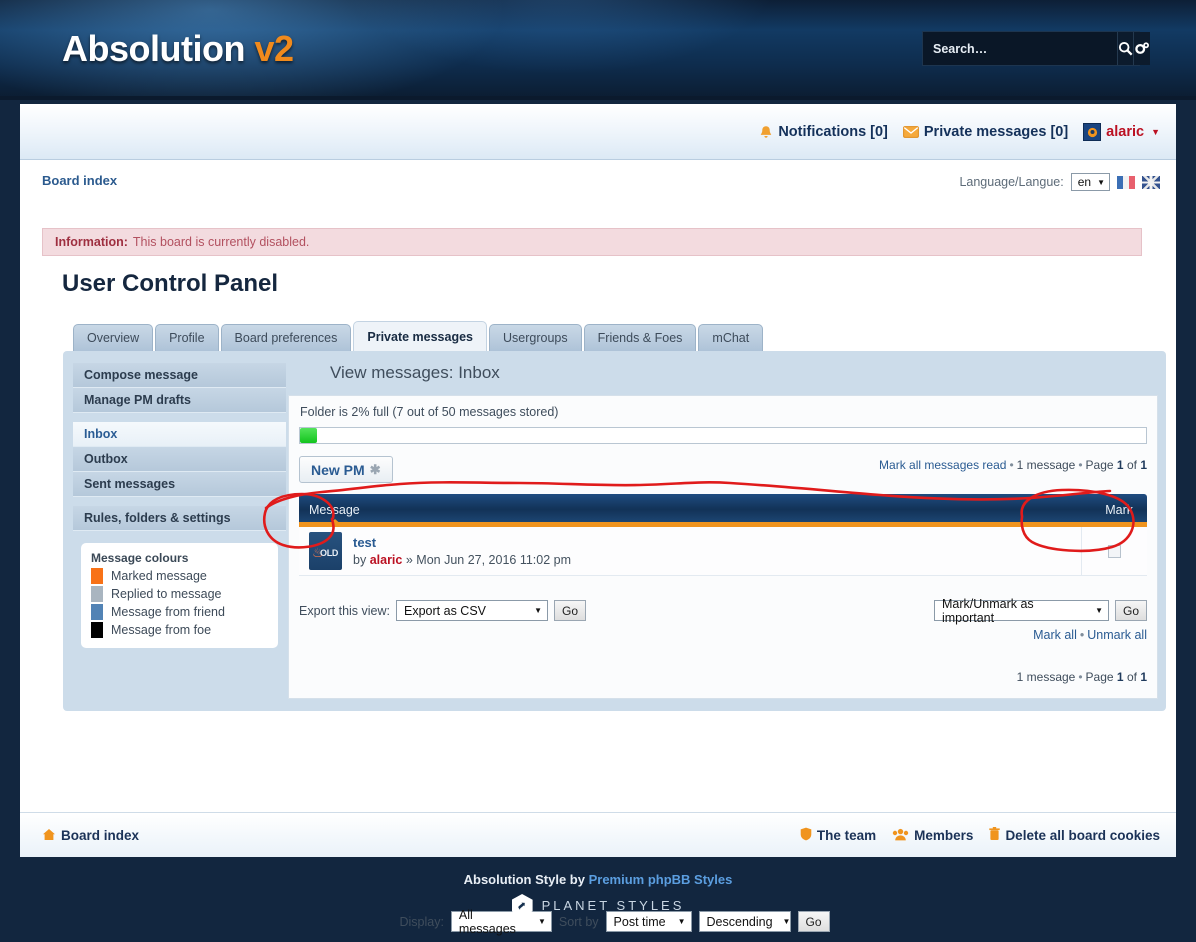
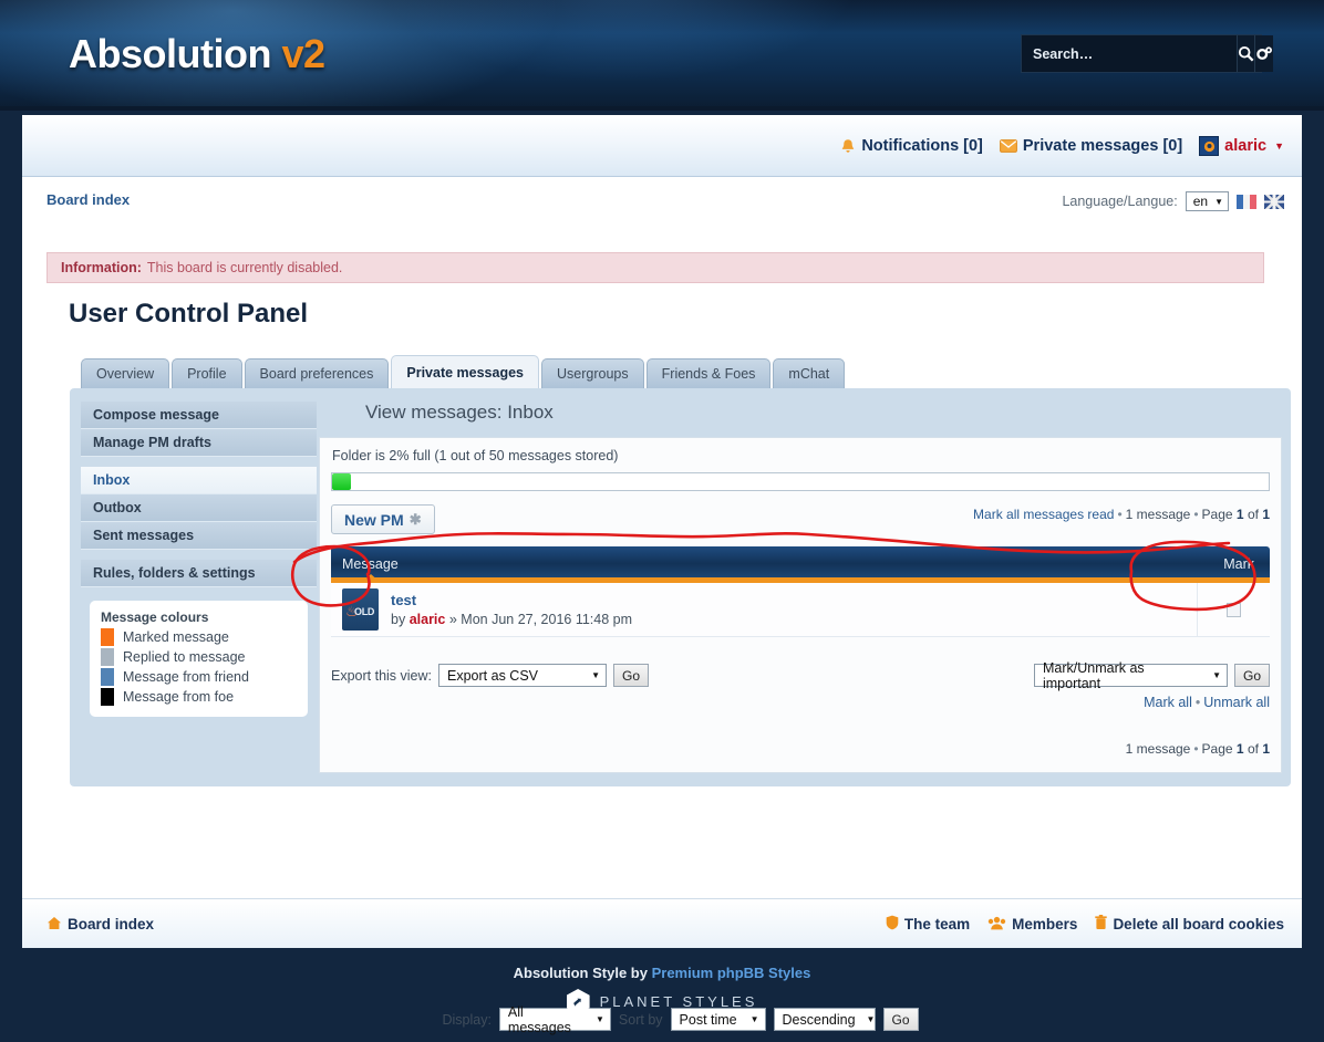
  Absolution v2
  Search…
  Notifications [0]
  Private messages [0]
  alaric
  ▼
  Board index
  Language/Langue:
  en
  ▼
  Information:
  This board is currently disabled.
  User Control Panel
  Overview
  Profile
  Board preferences
  Private messages
  Usergroups
  Friends & Foes
  mChat
  Compose message
  Manage PM drafts
  Inbox
  Outbox
  Sent messages
  Rules, folders & settings
  Message colours
  Marked message
  Replied to message
  Message from friend
  Message from foe
  View messages: Inbox
- Folder is 2% full (7 out of 50 messages stored)
+ Folder is 2% full (1 out of 50 messages stored)
  New PM
  ✱
  Mark all messages read • 1 message • Page 1 of 1
  Message
  Mar
  ♨
  OLD
  test
- by alaric » Mon Jun 27, 2016 11:02 pm
+ by alaric » Mon Jun 27, 2016 11:48 pm
  Export this view:
  Export as CSV
  ▼
  Go
  Mark/Unmark as important
  ▼
  Go
  Mark all • Unmark all
  1 message • Page 1 of 1
  Display:
  All messages
  ▼
  Sort by
  Post time
  ▼
  Descending
  ▼
  Go
  Board index
  The team
  Members
  Delete all board cookies
  Absolution Style by Premium phpBB Styles
  PLANET STYLES
